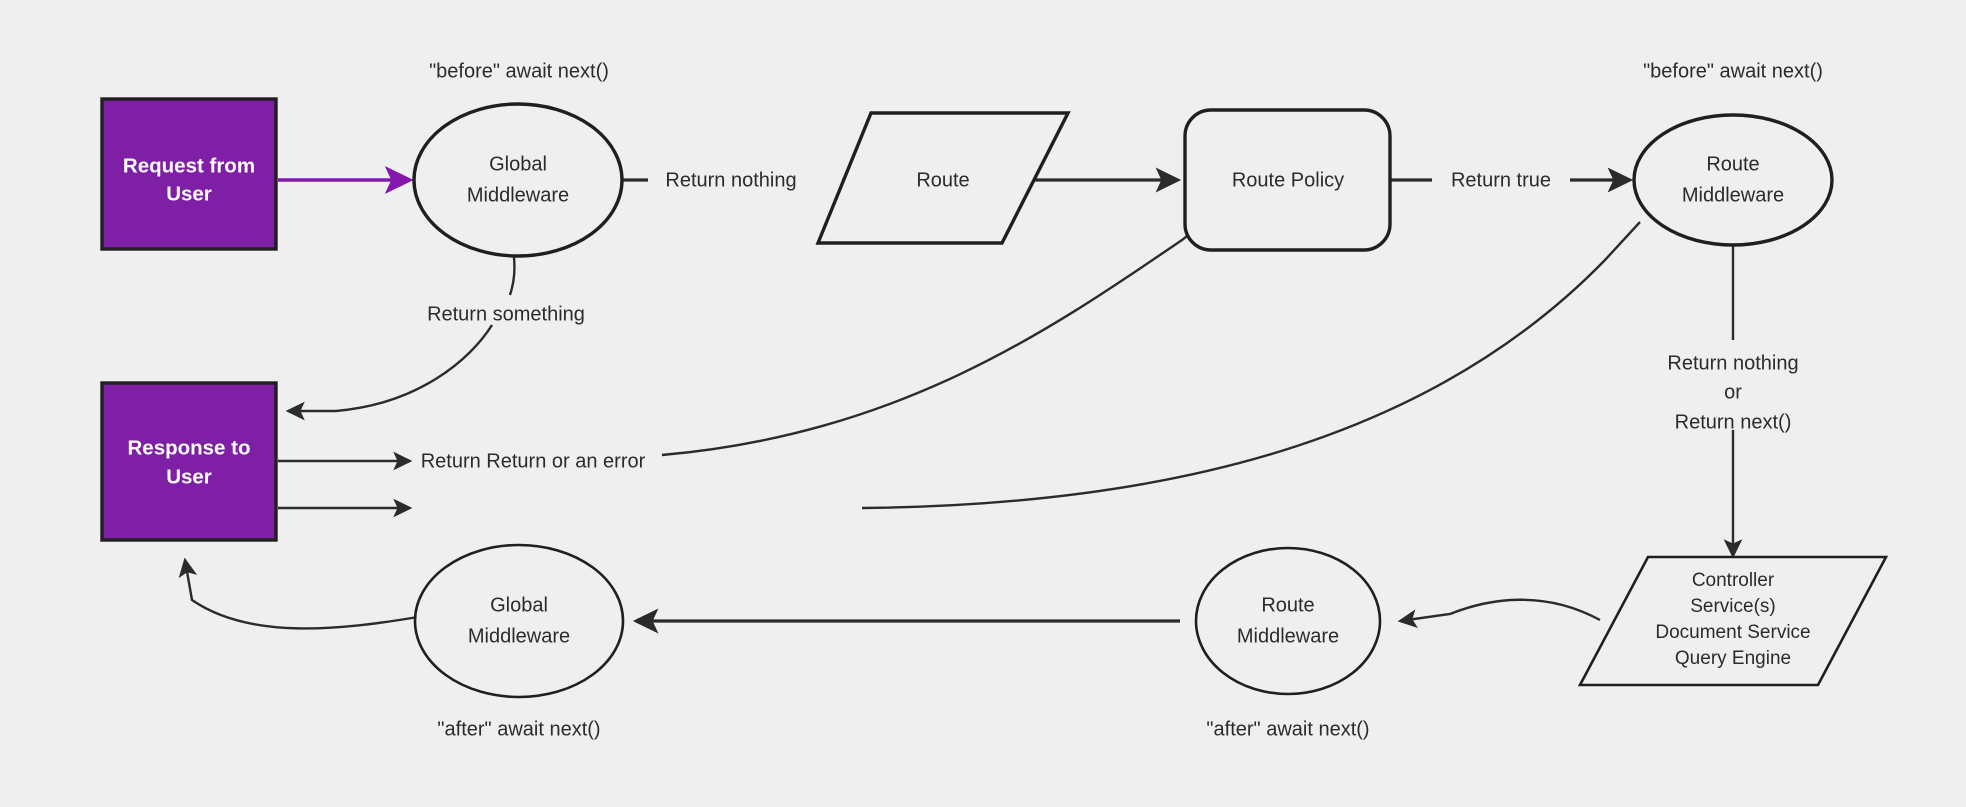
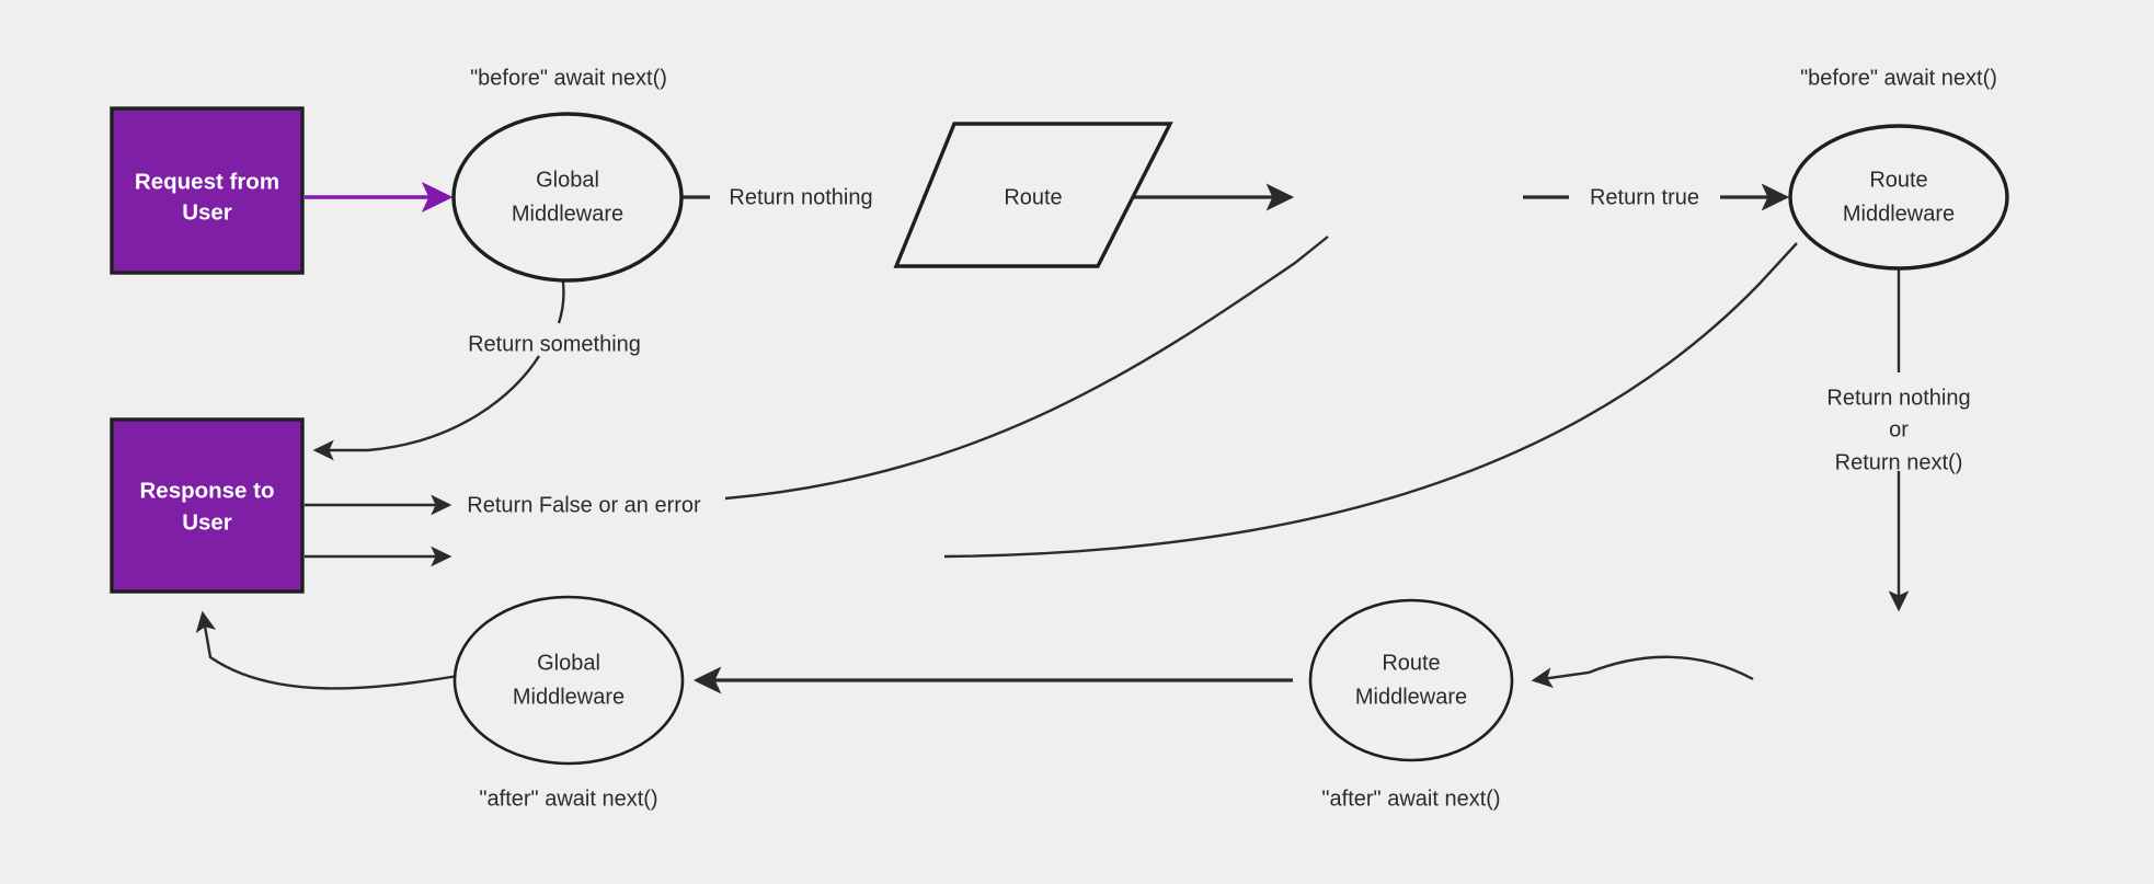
  Return nothing
  Return true
  Return something
- Return Return or an error
+ Return False or an error
  Return nothing
  or
  Return next()
  Request from
  User
  "before" await next()
  Global
  Middleware
  Route
- Route Policy
  "before" await next()
  Route
  Middleware
  Response to
  User
- Controller
- Service(s)
- Document Service
- Query Engine
  Route
  Middleware
  "after" await next()
  Global
  Middleware
  "after" await next()
